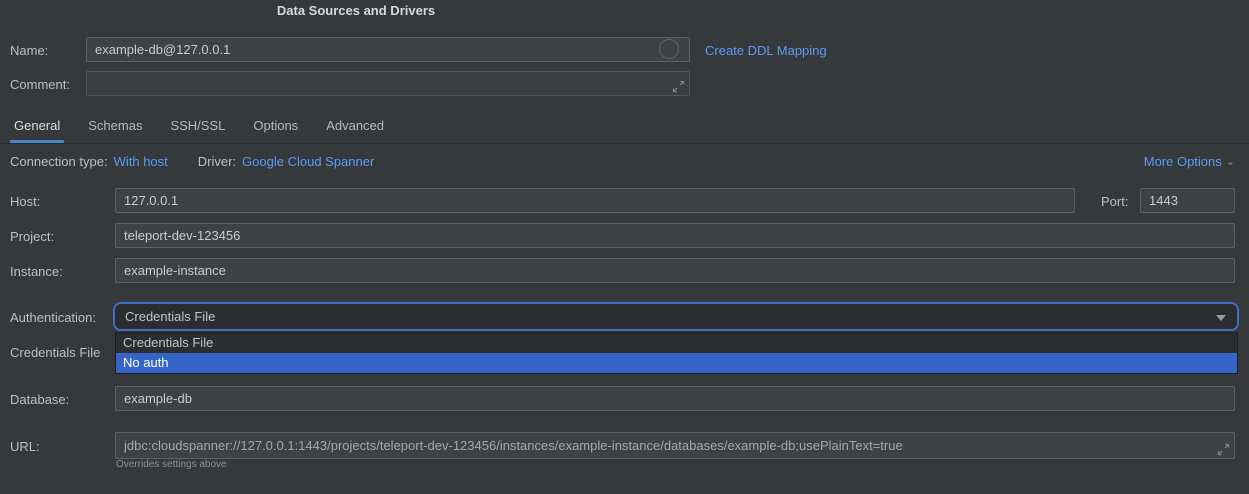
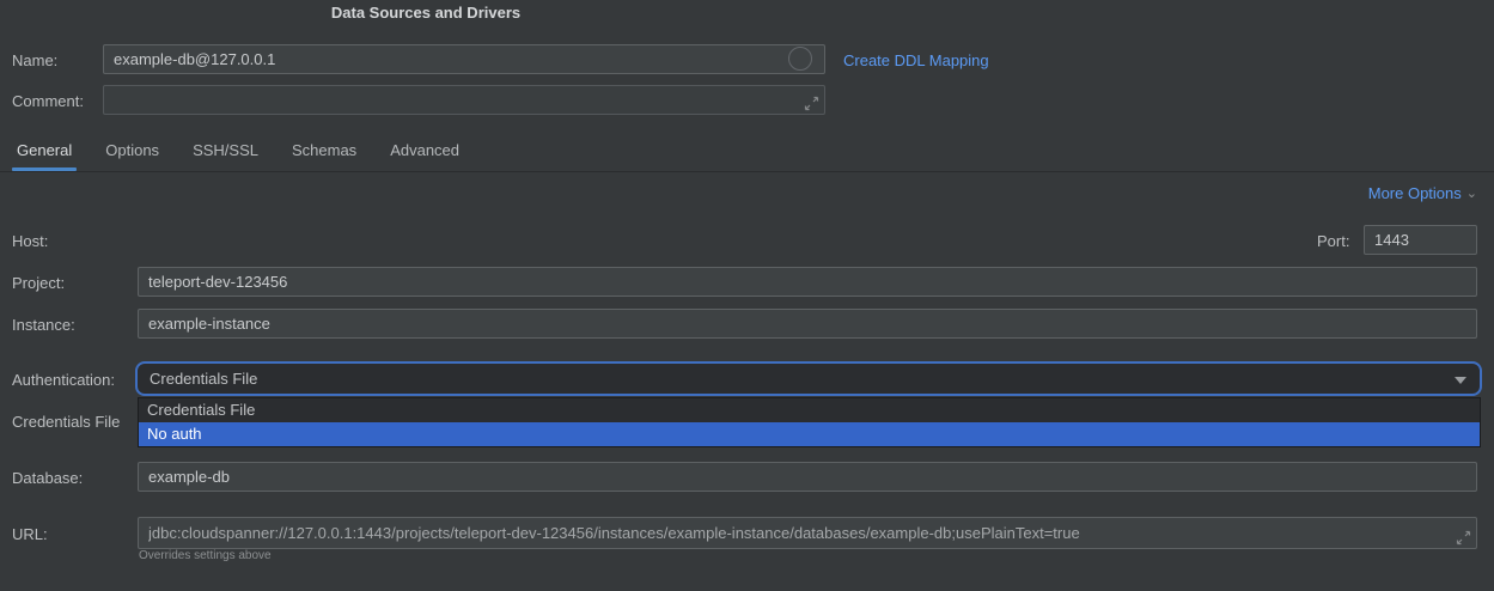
  Data Sources and Drivers
  Name:
  example-db@127.0.0.1
  Create DDL Mapping
  Comment:
  General
- Schemas
+ Options
  SSH/SSL
- Options
+ Schemas
  Advanced
- Connection type:
- With host
- Driver:
- Google Cloud Spanner
  More Options
  ⌄
  Host:
- 127.0.0.1
  Port:
  1443
  Project:
  teleport-dev-123456
  Instance:
  example-instance
  Authentication:
  Credentials File
  Credentials File
  Credentials File
  No auth
  Database:
  example-db
  URL:
  jdbc:cloudspanner://127.0.0.1:1443/projects/teleport-dev-123456/instances/example-instance/databases/example-db;usePlainText=true
  Overrides settings above
